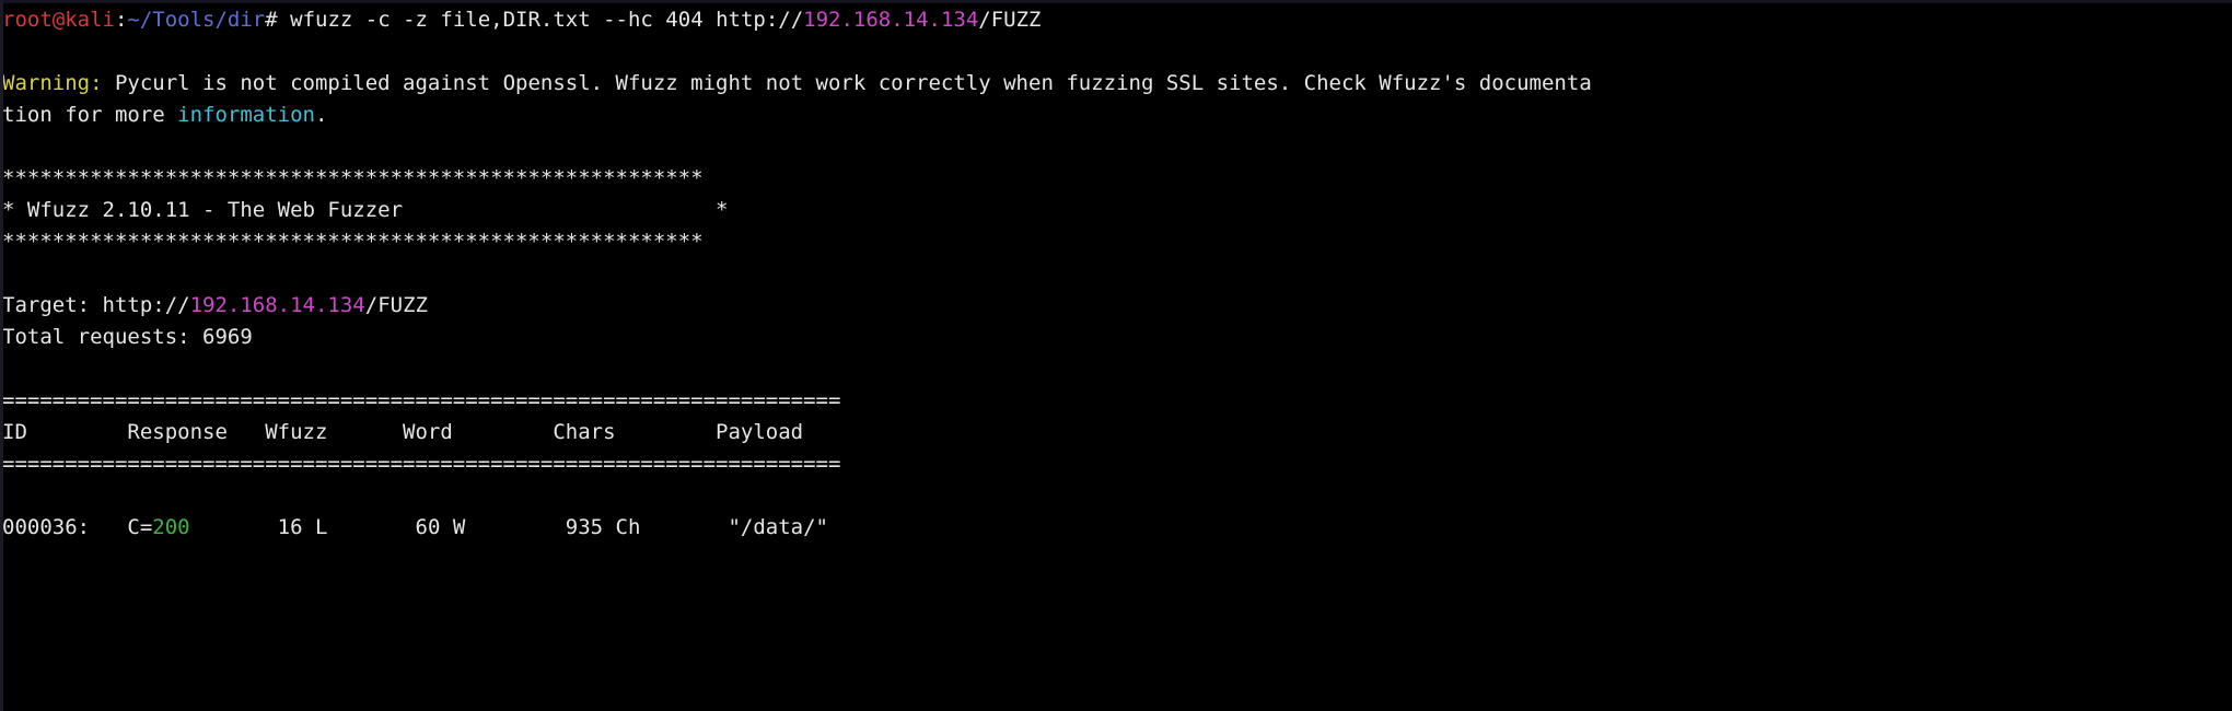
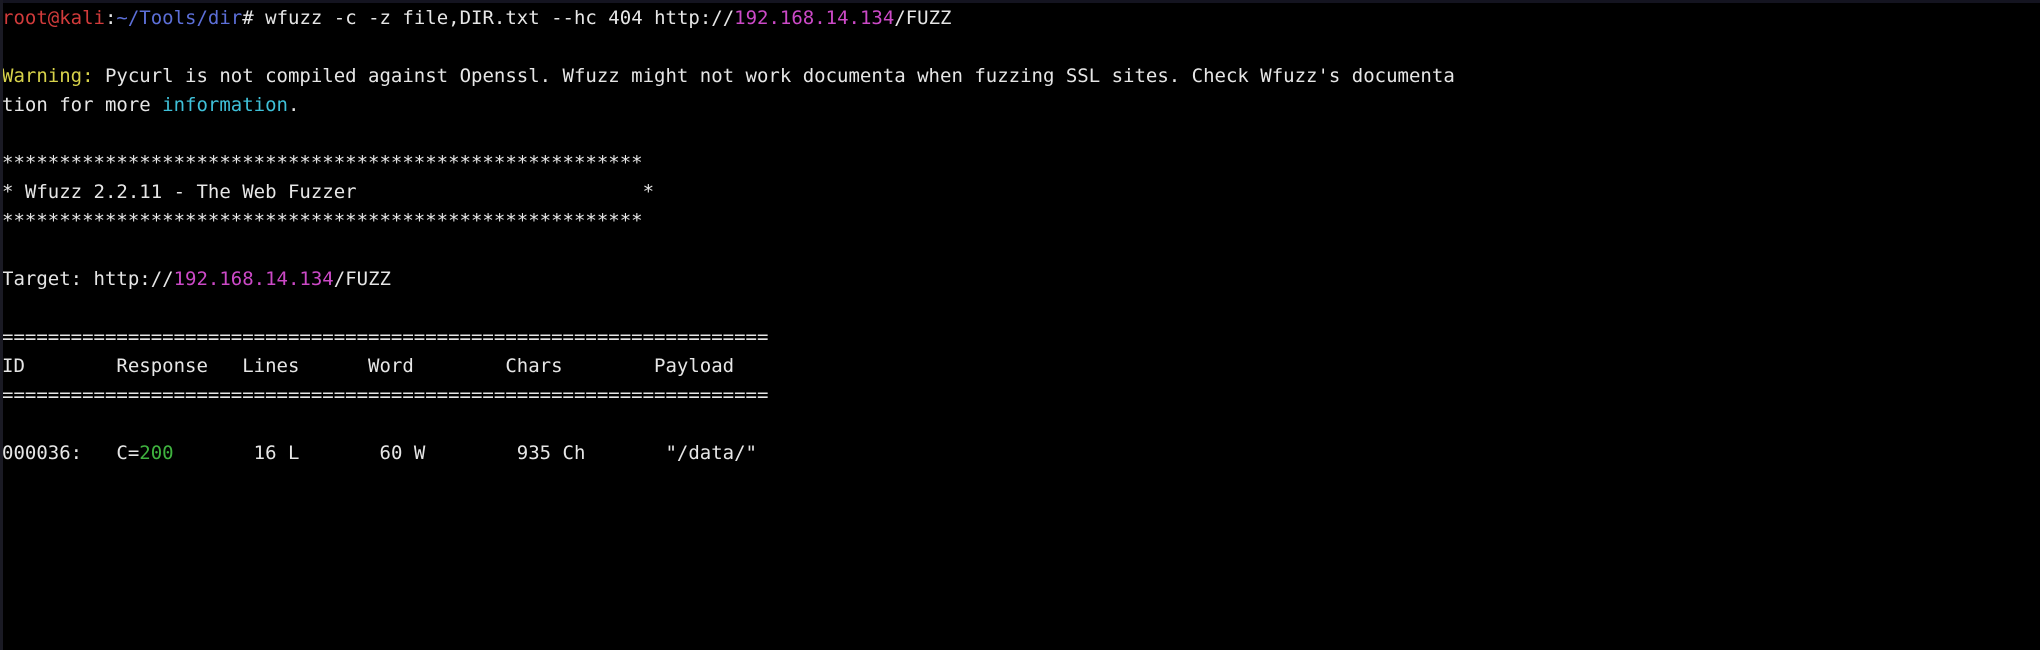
  root@kali:~/Tools/dir# wfuzz -c -z file,DIR.txt --hc 404 http://192.168.14.134/FUZZ
- Warning: Pycurl is not compiled against Openssl. Wfuzz might not work correctly when fuzzing SSL sites. Check Wfuzz's documenta
+ Warning: Pycurl is not compiled against Openssl. Wfuzz might not work documenta when fuzzing SSL sites. Check Wfuzz's documenta
  tion for more information.
  ********************************************************
- * Wfuzz 2.10.11 - The Web Fuzzer *
+ * Wfuzz 2.2.11 - The Web Fuzzer *
  ********************************************************
  Target: http://192.168.14.134/FUZZ
- Total requests: 6969
  ===================================================================
- ID Response Wfuzz Word Chars Payload
+ ID Response Lines Word Chars Payload
  ===================================================================
  000036: C=200 16 L 60 W 935 Ch "/data/"
